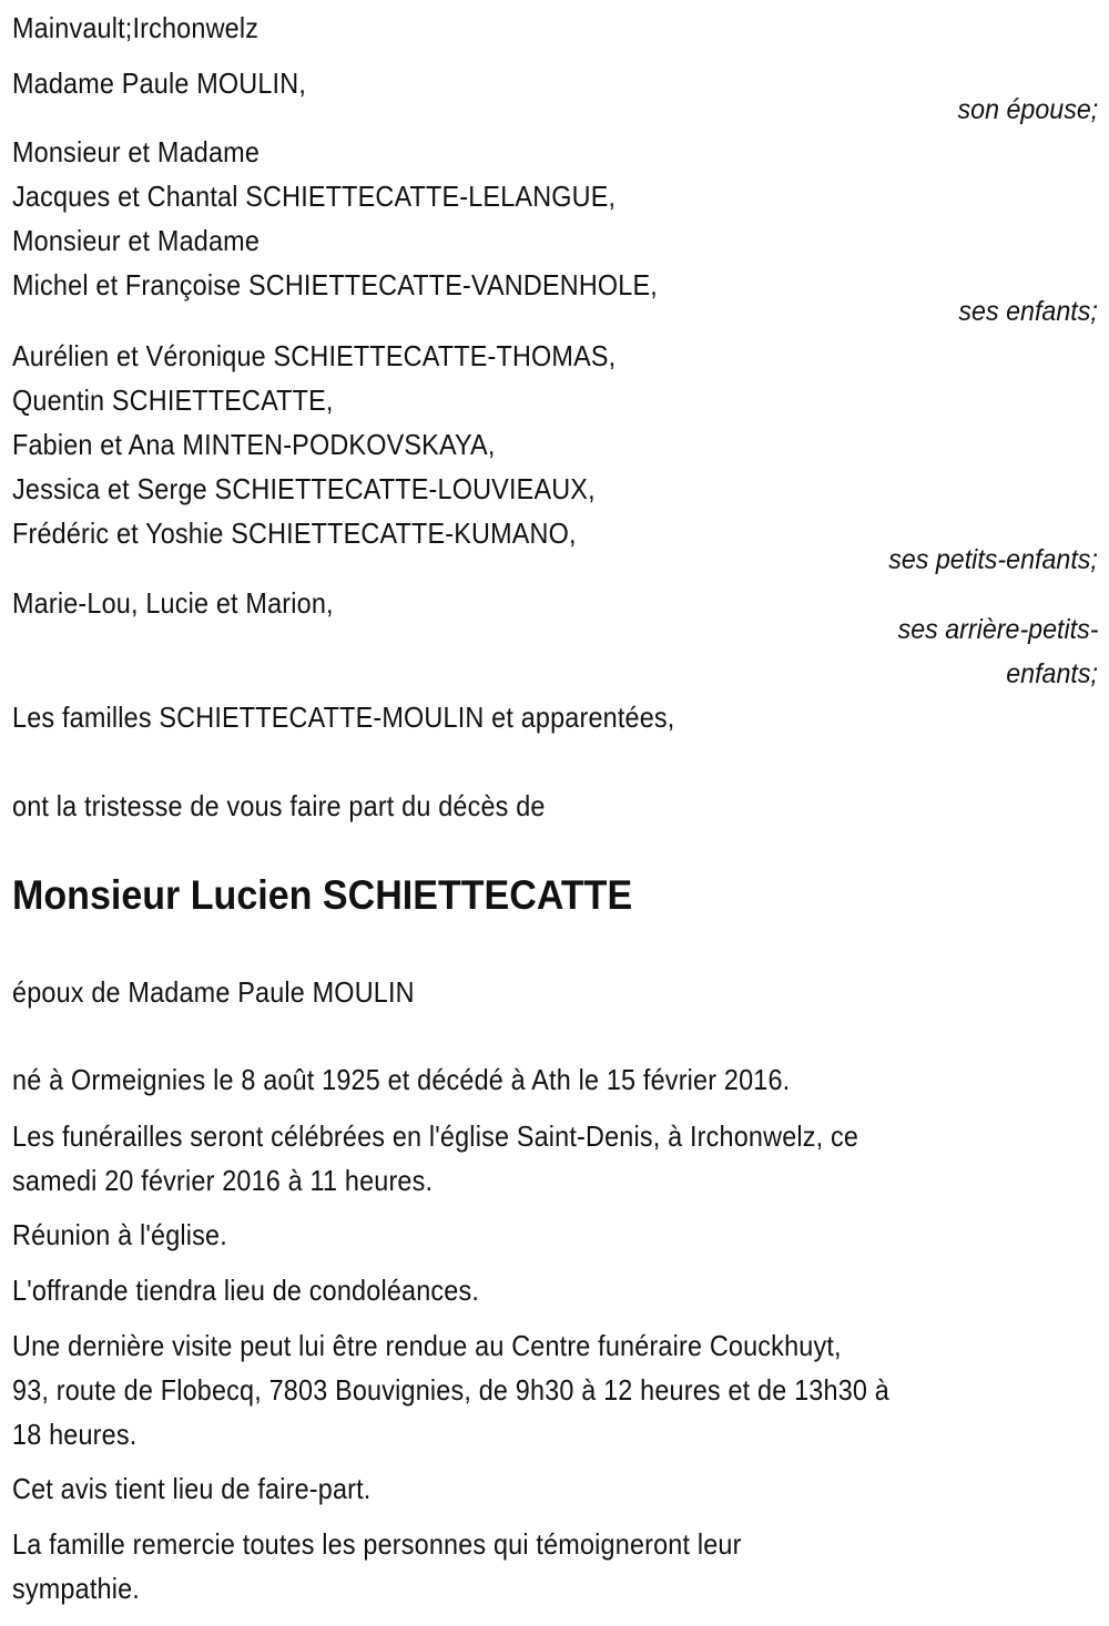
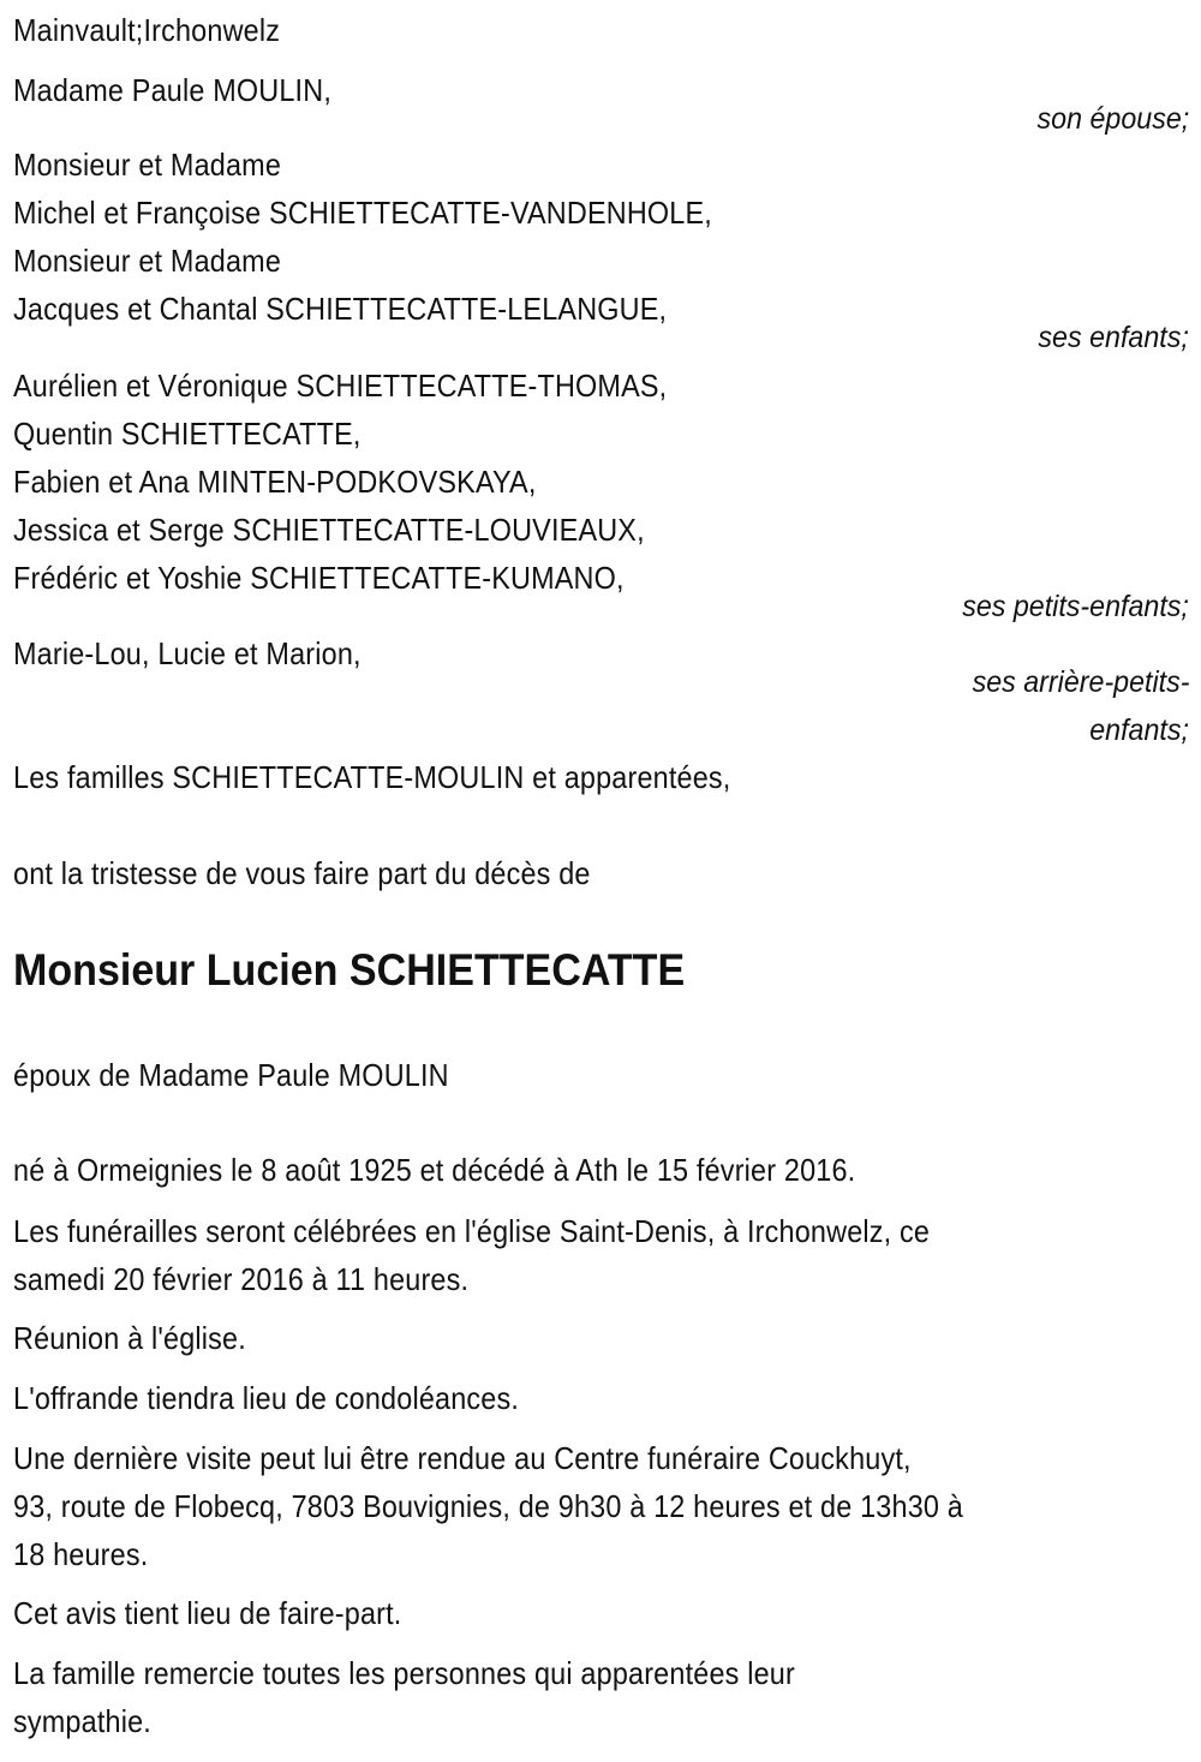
  Mainvault;Irchonwelz
  Madame Paule MOULIN,
  son épouse;
  Monsieur et Madame
- Jacques et Chantal SCHIETTECATTE-LELANGUE,
+ Michel et Françoise SCHIETTECATTE-VANDENHOLE,
  Monsieur et Madame
- Michel et Françoise SCHIETTECATTE-VANDENHOLE,
+ Jacques et Chantal SCHIETTECATTE-LELANGUE,
  ses enfants;
  Aurélien et Véronique SCHIETTECATTE-THOMAS,
  Quentin SCHIETTECATTE,
  Fabien et Ana MINTEN-PODKOVSKAYA,
  Jessica et Serge SCHIETTECATTE-LOUVIEAUX,
  Frédéric et Yoshie SCHIETTECATTE-KUMANO,
  ses petits-enfants;
  Marie-Lou, Lucie et Marion,
  ses arrière-petits-
  enfants;
  Les familles SCHIETTECATTE-MOULIN et apparentées,
  ont la tristesse de vous faire part du décès de
  Monsieur Lucien SCHIETTECATTE
  époux de Madame Paule MOULIN
  né à Ormeignies le 8 août 1925 et décédé à Ath le 15 février 2016.
  Les funérailles seront célébrées en l'église Saint-Denis, à Irchonwelz, ce
  samedi 20 février 2016 à 11 heures.
  Réunion à l'église.
  L'offrande tiendra lieu de condoléances.
  Une dernière visite peut lui être rendue au Centre funéraire Couckhuyt,
  93, route de Flobecq, 7803 Bouvignies, de 9h30 à 12 heures et de 13h30 à
  18 heures.
  Cet avis tient lieu de faire-part.
- La famille remercie toutes les personnes qui témoigneront leur
+ La famille remercie toutes les personnes qui apparentées leur
  sympathie.
